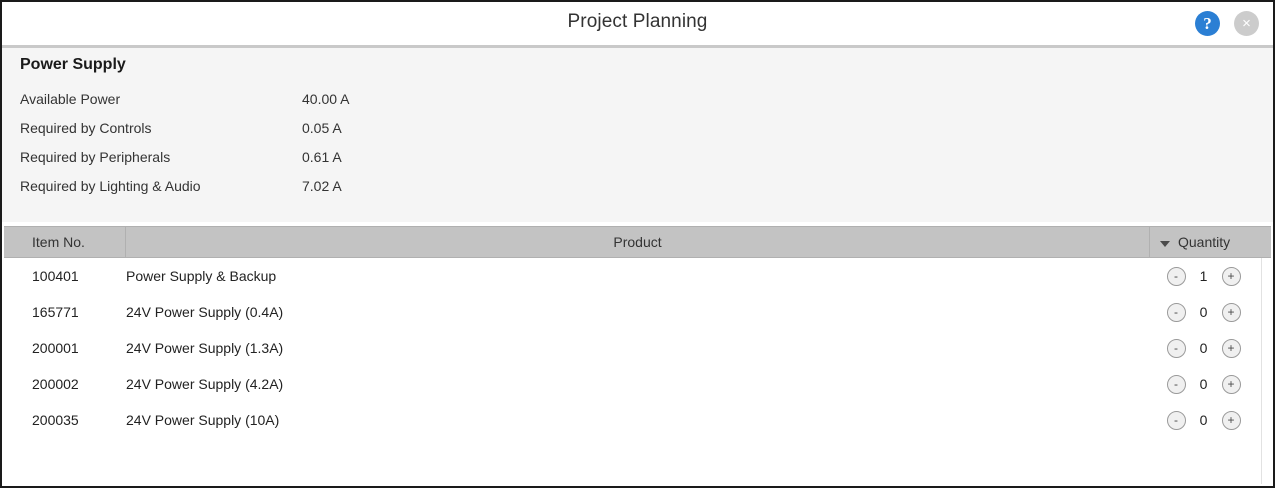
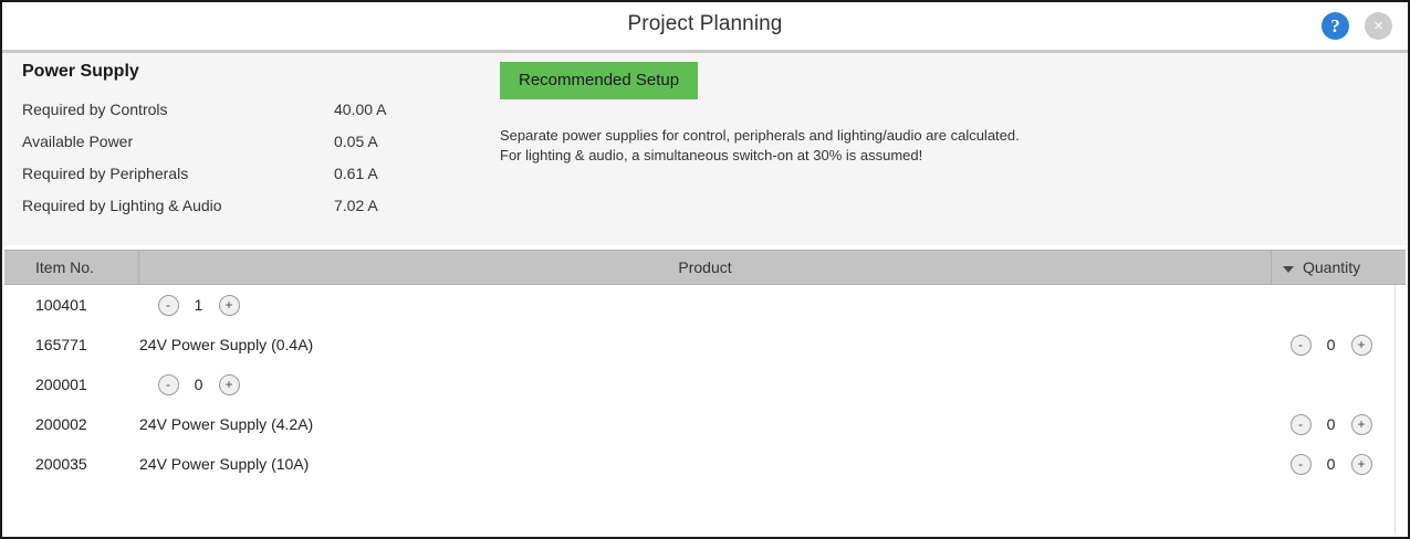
  Project Planning
  ?
  ×
  Power Supply
- Available Power
+ Required by Controls
  40.00 A
- Required by Controls
+ Available Power
  0.05 A
  Required by Peripherals
  0.61 A
  Required by Lighting & Audio
  7.02 A
+ Recommended Setup
+ Separate power supplies for control, peripherals and lighting/audio are calculated.
+ For lighting & audio, a simultaneous switch-on at 30% is assumed!
  Item No.
  Product
  Quantity
  100401
- Power Supply & Backup
  -
  1
  +
  165771
  24V Power Supply (0.4A)
  -
  0
  +
  200001
- 24V Power Supply (1.3A)
  -
  0
  +
  200002
  24V Power Supply (4.2A)
  -
  0
  +
  200035
  24V Power Supply (10A)
  -
  0
  +
